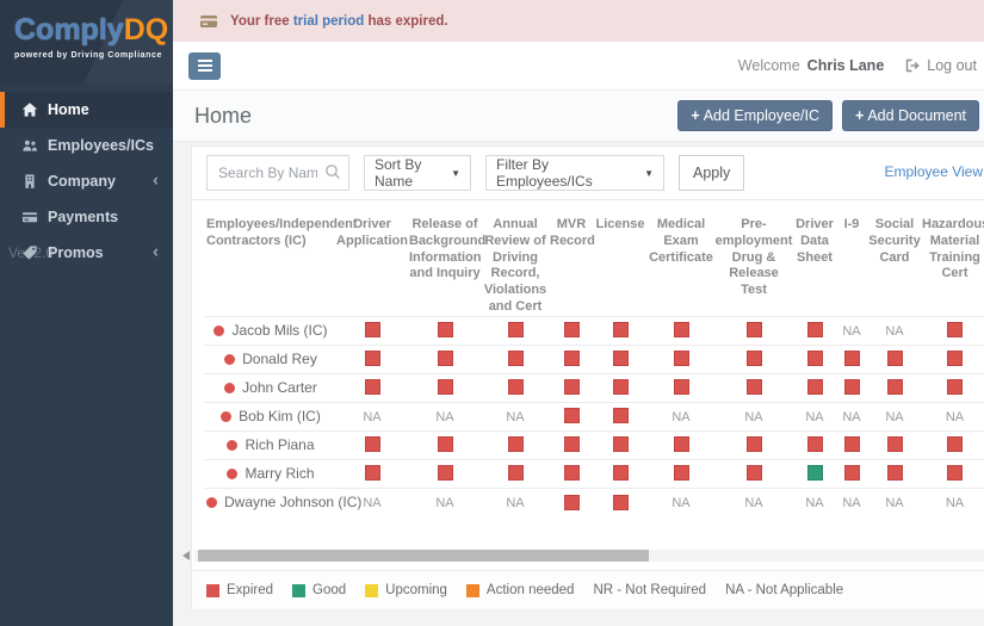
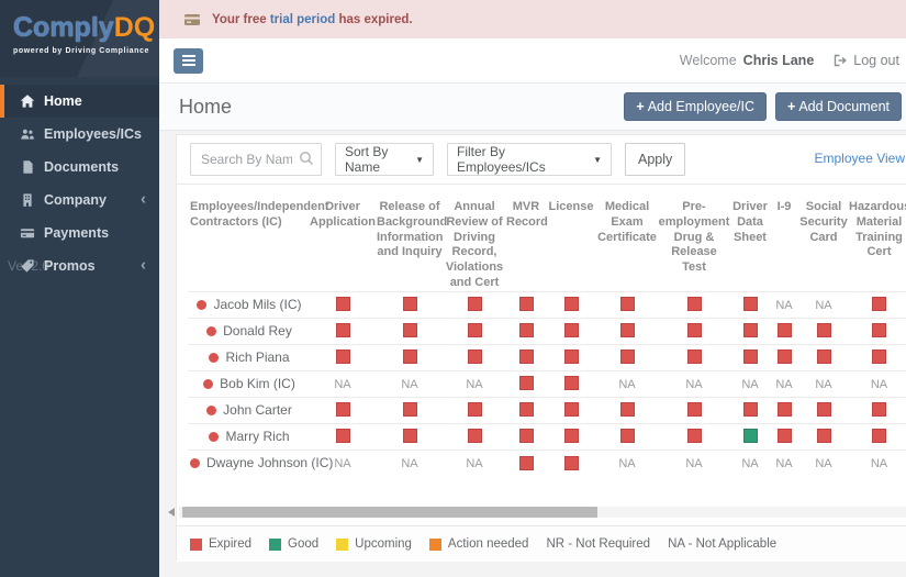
  ComplyDQ
  Home
  Employees/ICs
+ Documents
  Company
  ‹
  Payments
  Ve 2.0
  Promos
  ‹
  Your free trial period has expired.
  Welcome
  Chris Lane
  Log out
  Home
  + Add Employee/IC
  + Add Document
  Search By Nam
  Sort By Name
  ▼
  Filter By Employees/ICs
  ▼
  Apply
  Employee View
  Employees/Independen Contractors (IC)	Driver Application	Release of Background Information and Inquiry	Annual Review of Driving Record, Violations and Cert	MVR Record	License	Medical Exam Certificate	Pre-employment Drug & Release Test	Driver Data Sheet	I-9	Social Security Card	Hazardou Material Training Cert
  Jacob Mils (IC)									NA	NA
  Donald Rey
- John Carter
+ Rich Piana
  Bob Kim (IC)	NA	NA	NA			NA	NA	NA	NA	NA	NA
- Rich Piana
+ John Carter
  Marry Rich
  Dwayne Johnson (IC)	NA	NA	NA			NA	NA	NA	NA	NA	NA
  Expired
  Good
  Upcoming
  Action needed
  NR - Not Required
  NA - Not Applicable
